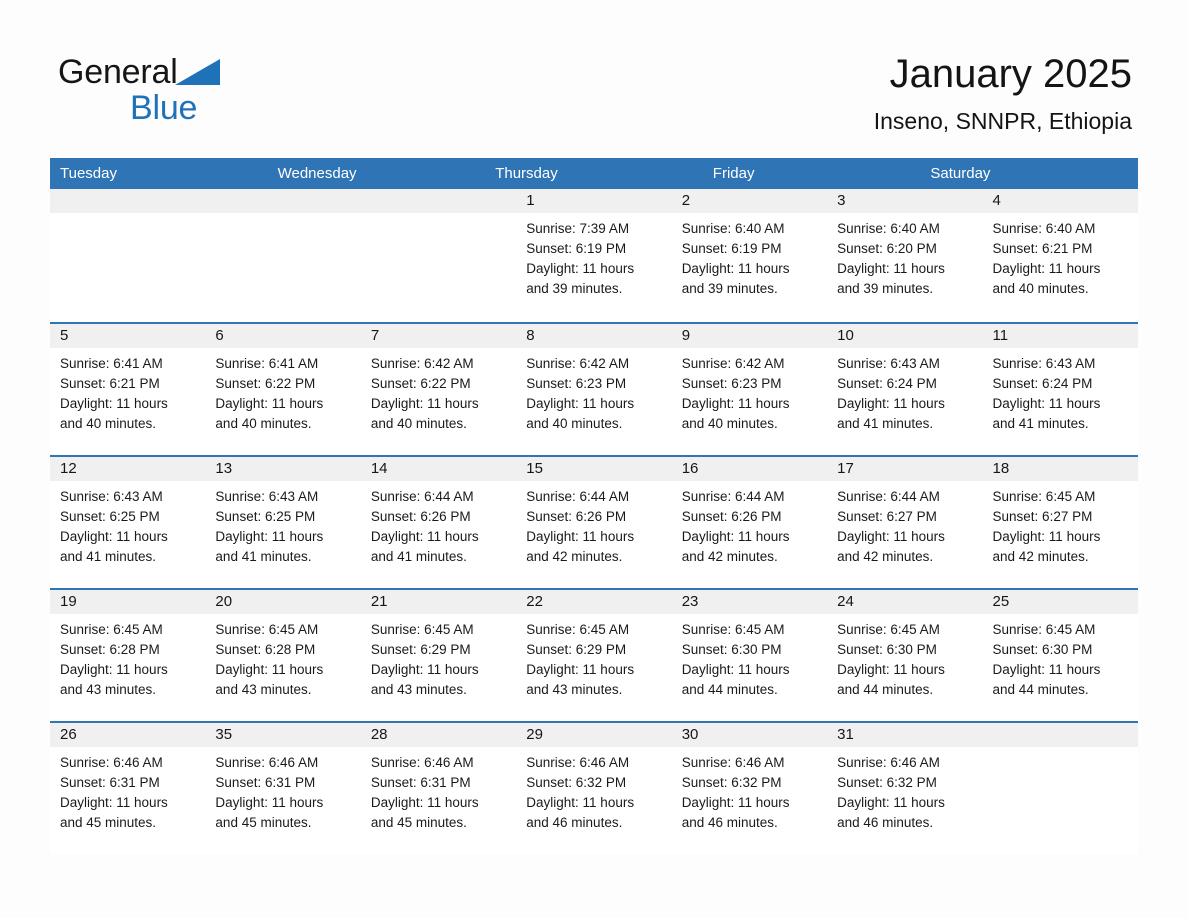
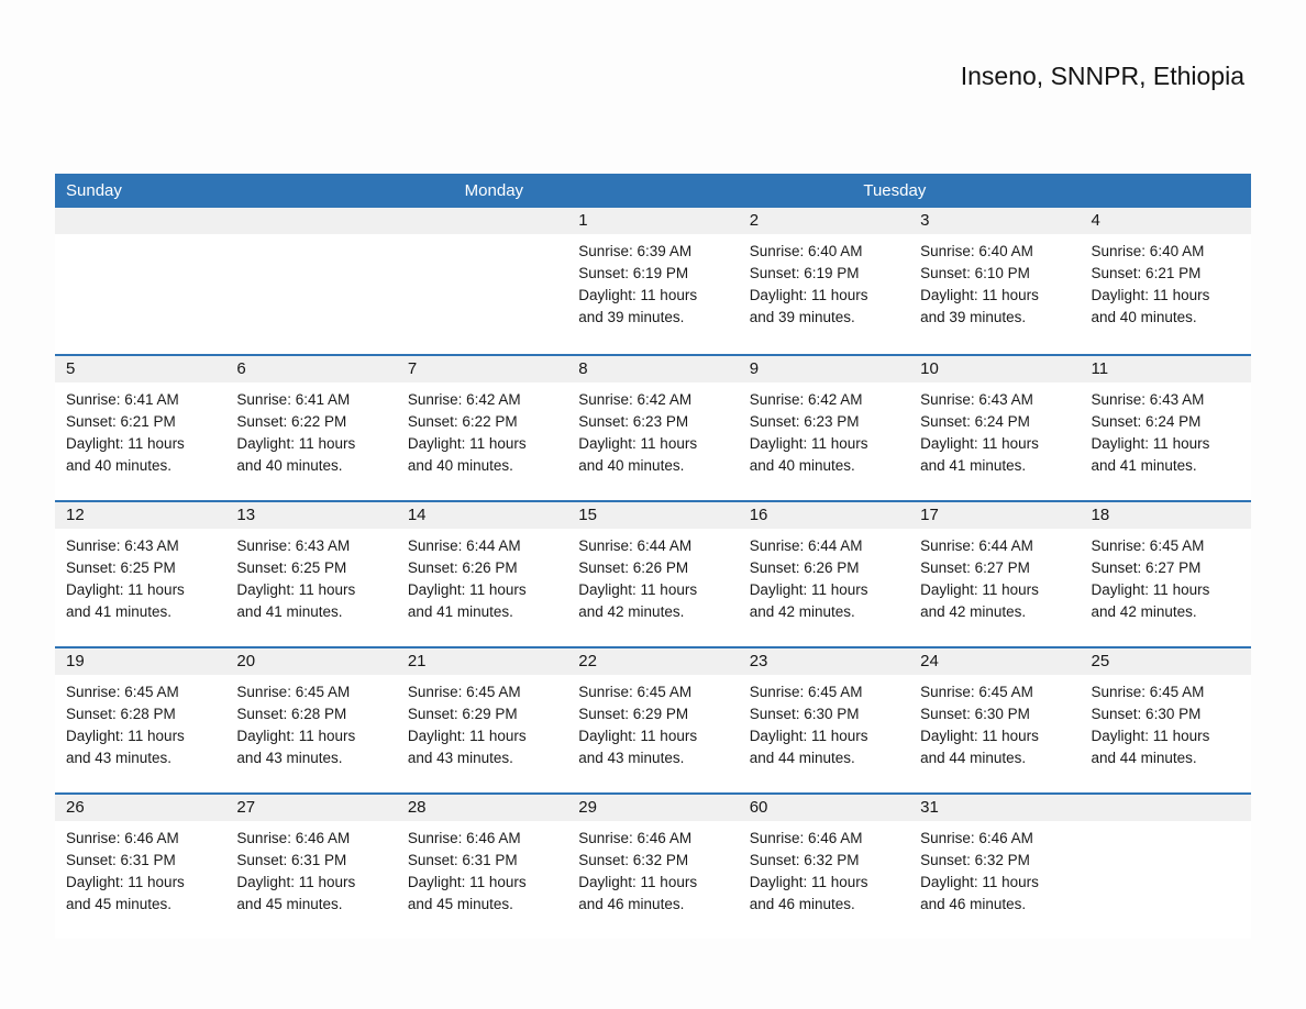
- General
- Blue
- January 2025
  Inseno, SNNPR, Ethiopia
+ Sunday
+ Monday
  Tuesday
- Wednesday
- Thursday
- Friday
- Saturday
  1
- Sunrise: 7:39 AM
+ Sunrise: 6:39 AM
  Sunset: 6:19 PM
  Daylight: 11 hours
  and 39 minutes.
  2
  Sunrise: 6:40 AM
  Sunset: 6:19 PM
  Daylight: 11 hours
  and 39 minutes.
  3
  Sunrise: 6:40 AM
- Sunset: 6:20 PM
+ Sunset: 6:10 PM
  Daylight: 11 hours
  and 39 minutes.
  4
  Sunrise: 6:40 AM
  Sunset: 6:21 PM
  Daylight: 11 hours
  and 40 minutes.
  5
  Sunrise: 6:41 AM
  Sunset: 6:21 PM
  Daylight: 11 hours
  and 40 minutes.
  6
  Sunrise: 6:41 AM
  Sunset: 6:22 PM
  Daylight: 11 hours
  and 40 minutes.
  7
  Sunrise: 6:42 AM
  Sunset: 6:22 PM
  Daylight: 11 hours
  and 40 minutes.
  8
  Sunrise: 6:42 AM
  Sunset: 6:23 PM
  Daylight: 11 hours
  and 40 minutes.
  9
  Sunrise: 6:42 AM
  Sunset: 6:23 PM
  Daylight: 11 hours
  and 40 minutes.
  10
  Sunrise: 6:43 AM
  Sunset: 6:24 PM
  Daylight: 11 hours
  and 41 minutes.
  11
  Sunrise: 6:43 AM
  Sunset: 6:24 PM
  Daylight: 11 hours
  and 41 minutes.
  12
  Sunrise: 6:43 AM
  Sunset: 6:25 PM
  Daylight: 11 hours
  and 41 minutes.
  13
  Sunrise: 6:43 AM
  Sunset: 6:25 PM
  Daylight: 11 hours
  and 41 minutes.
  14
  Sunrise: 6:44 AM
  Sunset: 6:26 PM
  Daylight: 11 hours
  and 41 minutes.
  15
  Sunrise: 6:44 AM
  Sunset: 6:26 PM
  Daylight: 11 hours
  and 42 minutes.
  16
  Sunrise: 6:44 AM
  Sunset: 6:26 PM
  Daylight: 11 hours
  and 42 minutes.
  17
  Sunrise: 6:44 AM
  Sunset: 6:27 PM
  Daylight: 11 hours
  and 42 minutes.
  18
  Sunrise: 6:45 AM
  Sunset: 6:27 PM
  Daylight: 11 hours
  and 42 minutes.
  19
  Sunrise: 6:45 AM
  Sunset: 6:28 PM
  Daylight: 11 hours
  and 43 minutes.
  20
  Sunrise: 6:45 AM
  Sunset: 6:28 PM
  Daylight: 11 hours
  and 43 minutes.
  21
  Sunrise: 6:45 AM
  Sunset: 6:29 PM
  Daylight: 11 hours
  and 43 minutes.
  22
  Sunrise: 6:45 AM
  Sunset: 6:29 PM
  Daylight: 11 hours
  and 43 minutes.
  23
  Sunrise: 6:45 AM
  Sunset: 6:30 PM
  Daylight: 11 hours
  and 44 minutes.
  24
  Sunrise: 6:45 AM
  Sunset: 6:30 PM
  Daylight: 11 hours
  and 44 minutes.
  25
  Sunrise: 6:45 AM
  Sunset: 6:30 PM
  Daylight: 11 hours
  and 44 minutes.
  26
  Sunrise: 6:46 AM
  Sunset: 6:31 PM
  Daylight: 11 hours
  and 45 minutes.
- 35
+ 27
  Sunrise: 6:46 AM
  Sunset: 6:31 PM
  Daylight: 11 hours
  and 45 minutes.
  28
  Sunrise: 6:46 AM
  Sunset: 6:31 PM
  Daylight: 11 hours
  and 45 minutes.
  29
  Sunrise: 6:46 AM
  Sunset: 6:32 PM
  Daylight: 11 hours
  and 46 minutes.
- 30
+ 60
  Sunrise: 6:46 AM
  Sunset: 6:32 PM
  Daylight: 11 hours
  and 46 minutes.
  31
  Sunrise: 6:46 AM
  Sunset: 6:32 PM
  Daylight: 11 hours
  and 46 minutes.
